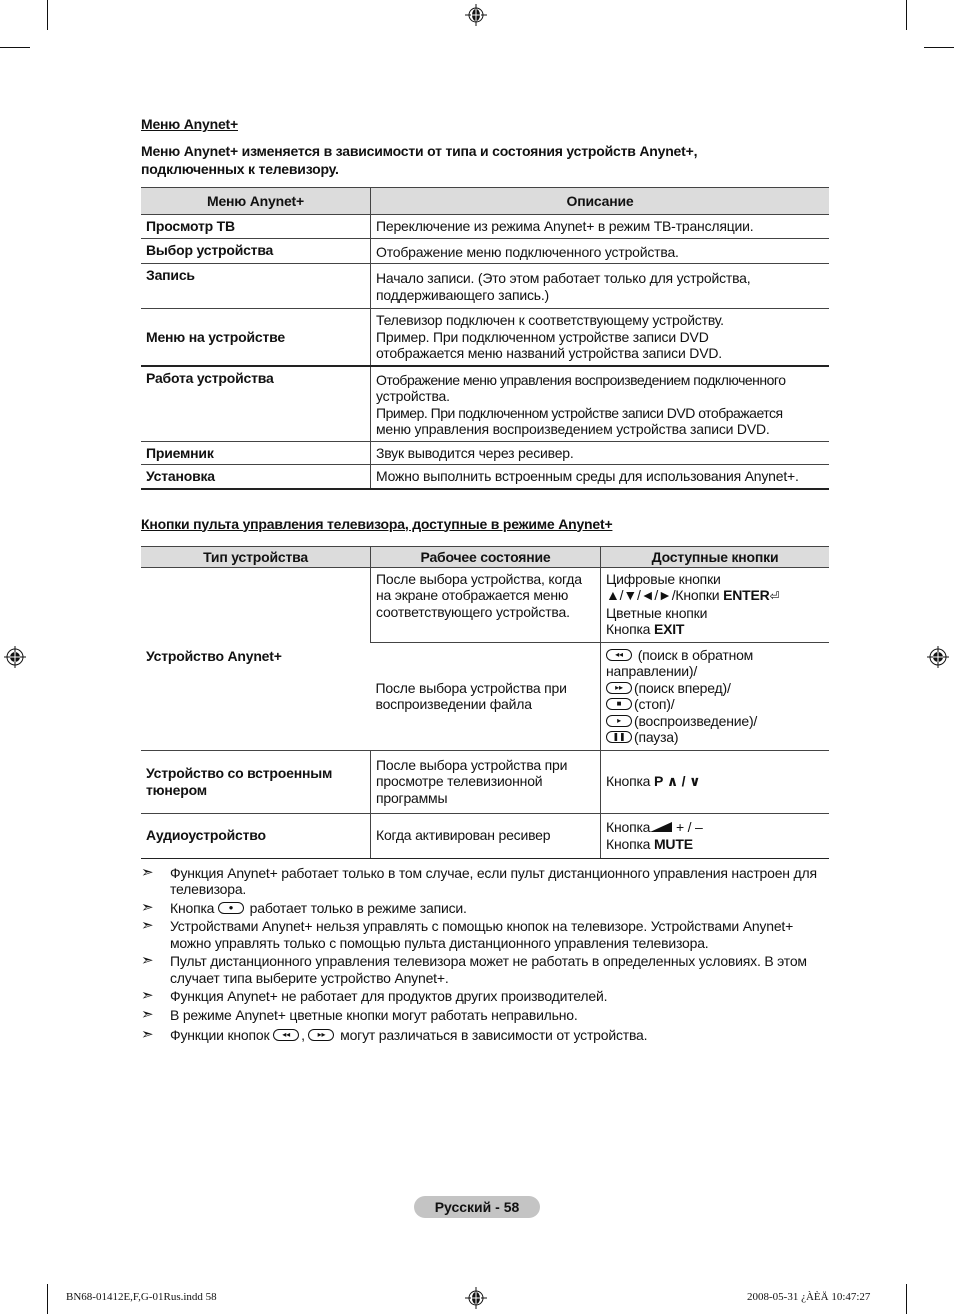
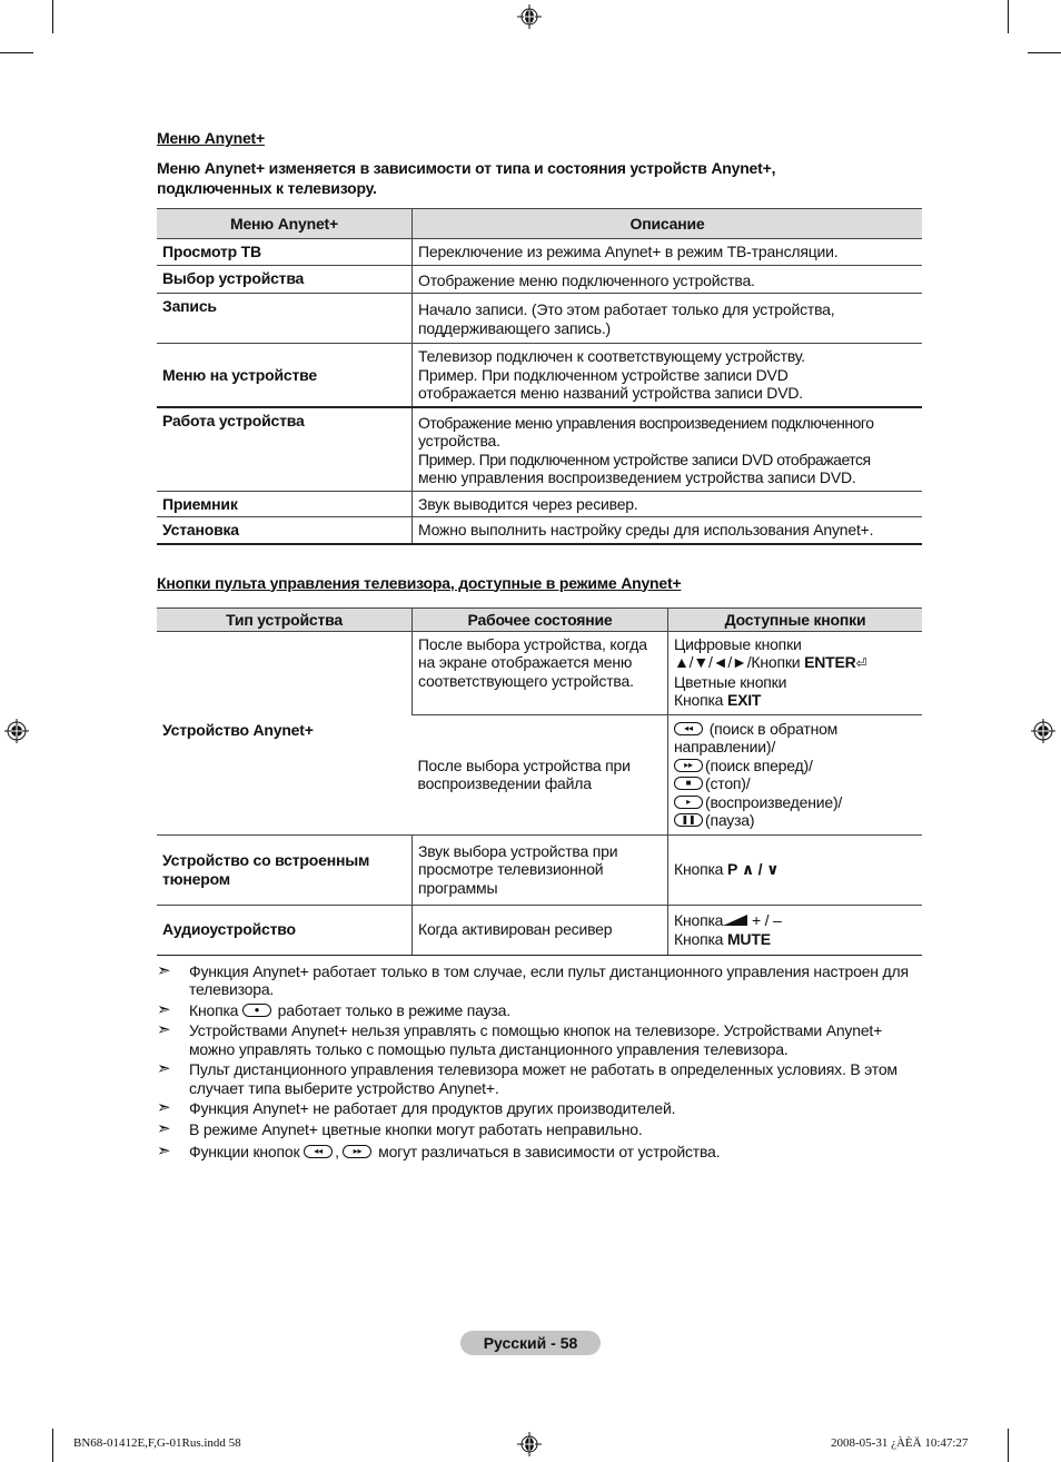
  Меню Anynet+
  Меню Anynet+ изменяется в зависимости от типа и состояния устройств Anynet+,
  подключенных к телевизору.
  Меню Anynet+	Описание
  Просмотр ТВ	Переключение из режима Anynet+ в режим ТВ-трансляции.
  Выбор устройства	Отображение меню подключенного устройства.
  Запись	Начало записи. (Это этом работает только для устройства, поддерживающего запись.)
  Меню на устройстве	Телевизор подключен к соответствующему устройству. Пример. При подключенном устройстве записи DVD отображается меню названий устройства записи DVD.
  Работа устройства	Отображение меню управления воспроизведением подключенного устройства. Пример. При подключенном устройстве записи DVD отображается меню управления воспроизведением устройства записи DVD.
  Приемник	Звук выводится через ресивер.
- Установка	Можно выполнить встроенным среды для использования Anynet+.
+ Установка	Можно выполнить настройку среды для использования Anynet+.
  Кнопки пульта управления телевизора, доступные в режиме Anynet+
  Тип устройства	Рабочее состояние	Доступные кнопки
  Устройство Anynet+	После выбора устройства, когда на экране отображается меню соответствующего устройства.	Цифровые кнопки ▲/▼/◄/►/Кнопки ENTER⏎ Цветные кнопки Кнопка EXIT
  После выбора устройства при воспроизведении файла	◂◂ (поиск в обратном направлении)/ ▸▸ (поиск вперед)/ ■ (стоп)/ ▸ (воспроизведение)/ ❚❚ (пауза)
- Устройство со встроенным тюнером	После выбора устройства при просмотре телевизионной программы	Кнопка P ∧ / ∨
+ Устройство со встроенным тюнером	Звук выбора устройства при просмотре телевизионной программы	Кнопка P ∧ / ∨
  Аудиоустройство	Когда активирован ресивер	Кнопка + / – Кнопка MUTE
  ➣
  Функция Anynet+ работает только в том случае, если пульт дистанционного управления настроен для телевизора.
  ➣
  Кнопка
  ●
- работает только в режиме записи.
+ работает только в режиме пауза.
  ➣
  Устройствами Anynet+ нельзя управлять с помощью кнопок на телевизоре. Устройствами Anynet+ можно управлять только с помощью пульта дистанционного управления телевизора.
  ➣
  Пульт дистанционного управления телевизора может не работать в определенных условиях. В этом случает типа выберите устройство Anynet+.
  ➣
  Функция Anynet+ не работает для продуктов других производителей.
  ➣
  В режиме Anynet+ цветные кнопки могут работать неправильно.
  ➣
  Функции кнопок
  ◂◂
  ,
  ▸▸
  могут различаться в зависимости от устройства.
  Русский - 58
  BN68-01412E,F,G-01Rus.indd 58
  2008-05-31 ¿ÀÈÄ 10:47:27
